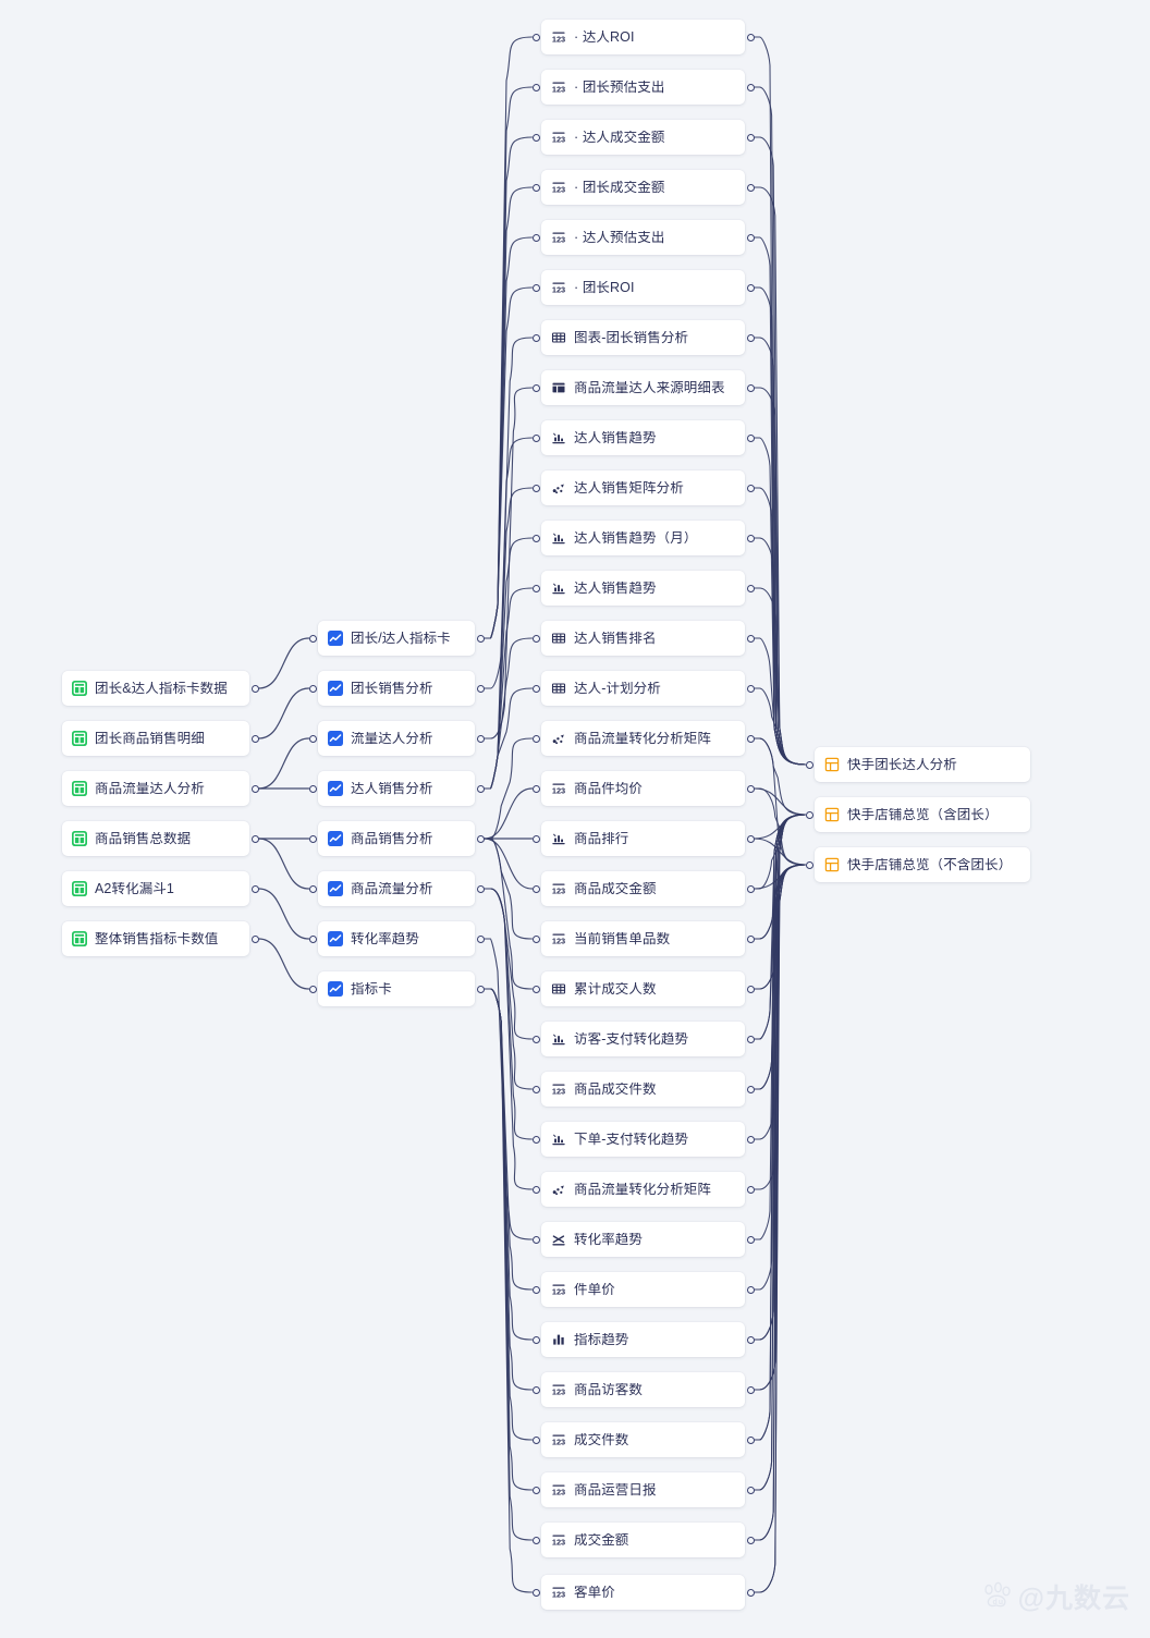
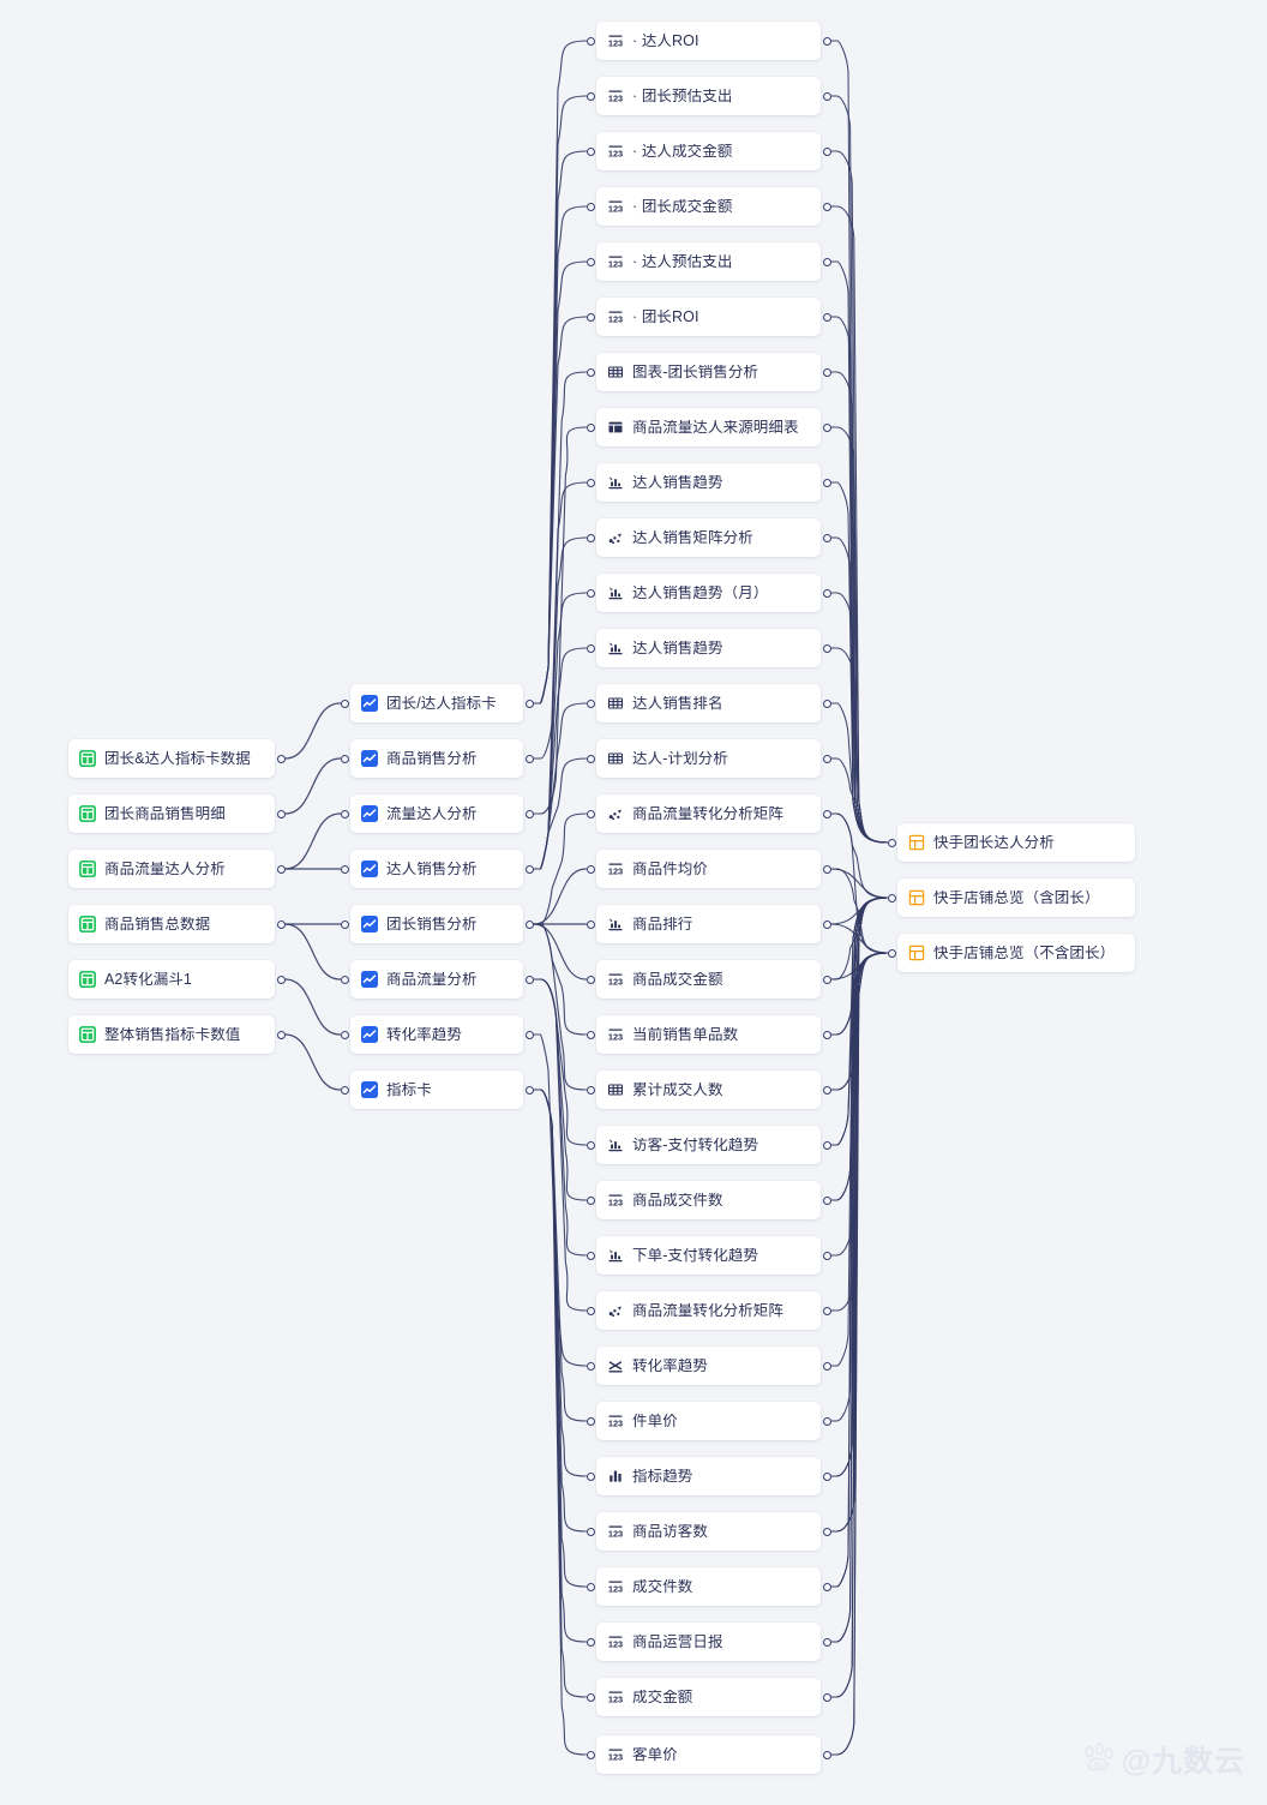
  团长&达人指标卡数据
  团长商品销售明细
  商品流量达人分析
  商品销售总数据
  A2转化漏斗1
  整体销售指标卡数值
  团长/达人指标卡
- 团长销售分析
+ 商品销售分析
  流量达人分析
  达人销售分析
- 商品销售分析
+ 团长销售分析
  商品流量分析
  转化率趋势
  指标卡
  123
  · 达人ROI
  123
  · 团长预估支出
  123
  · 达人成交金额
  123
  · 团长成交金额
  123
  · 达人预估支出
  123
  · 团长ROI
  图表-团长销售分析
  商品流量达人来源明细表
  达人销售趋势
  达人销售矩阵分析
  达人销售趋势（月）
  达人销售趋势
  达人销售排名
  达人-计划分析
  商品流量转化分析矩阵
  123
  商品件均价
  商品排行
  123
  商品成交金额
  123
  当前销售单品数
  累计成交人数
  访客-支付转化趋势
  123
  商品成交件数
  下单-支付转化趋势
  商品流量转化分析矩阵
  转化率趋势
  123
  件单价
  指标趋势
  123
  商品访客数
  123
  成交件数
  123
  商品运营日报
  123
  成交金额
  123
  客单价
  快手团长达人分析
  快手店铺总览（含团长）
  快手店铺总览（不含团长）
